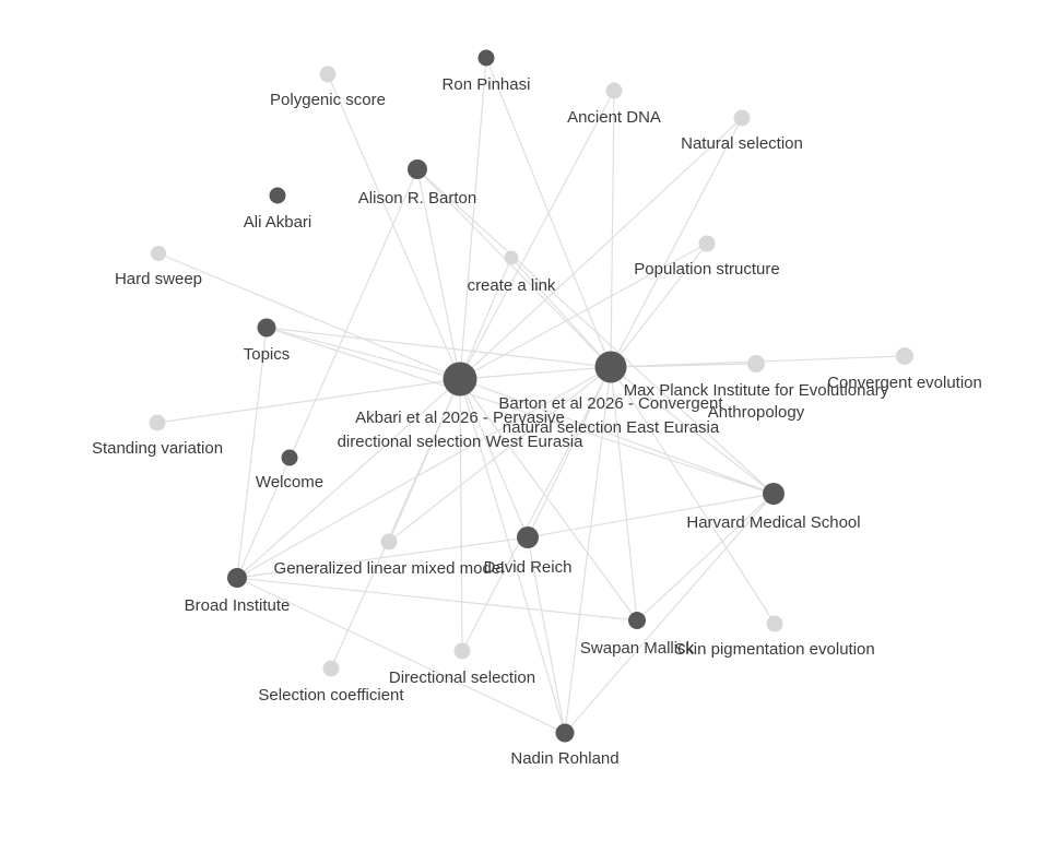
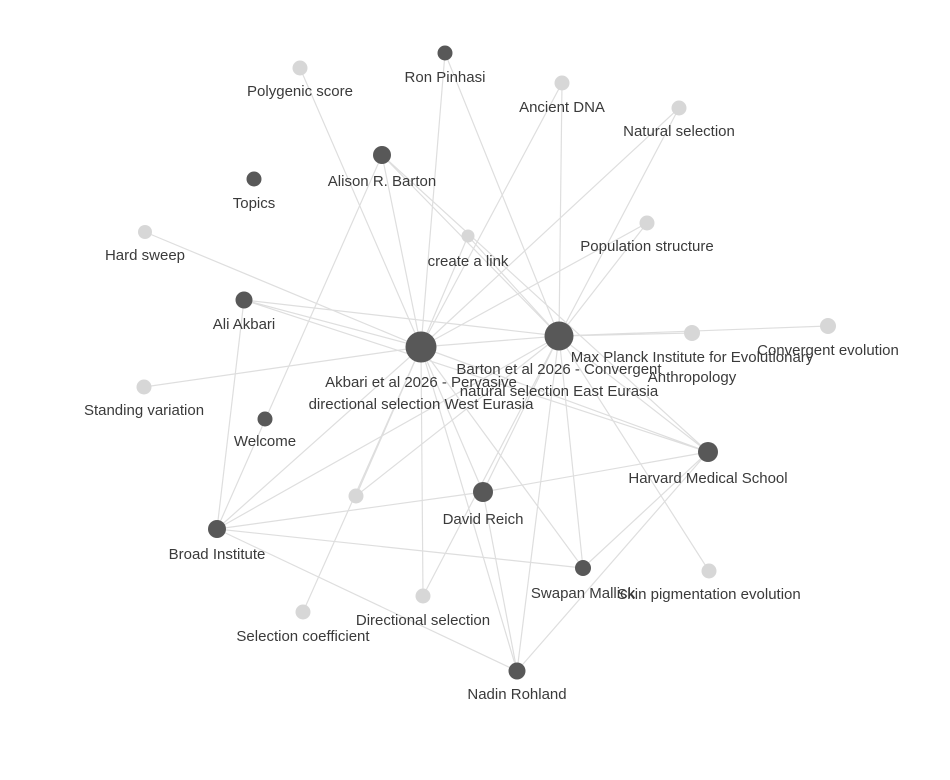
  Ron Pinhasi
  Polygenic score
  Ancient DNA
  Natural selection
  Alison R. Barton
- Ali Akbari
+ Topics
  Hard sweep
  create a link
  Population structure
- Topics
+ Ali Akbari
  Max Planck Institute for Evolutionary Anthropology
  Convergent evolution
  Akbari et al 2026 - Pervasive directional selection West Eurasia
  Barton et al 2026 - Convergent natural selection East Eurasia
  Standing variation
  Welcome
  Harvard Medical School
- Generalized linear mixed model
  David Reich
  Broad Institute
  Selection coefficient
  Directional selection
  Swapan Mallick
  Skin pigmentation evolution
  Nadin Rohland
